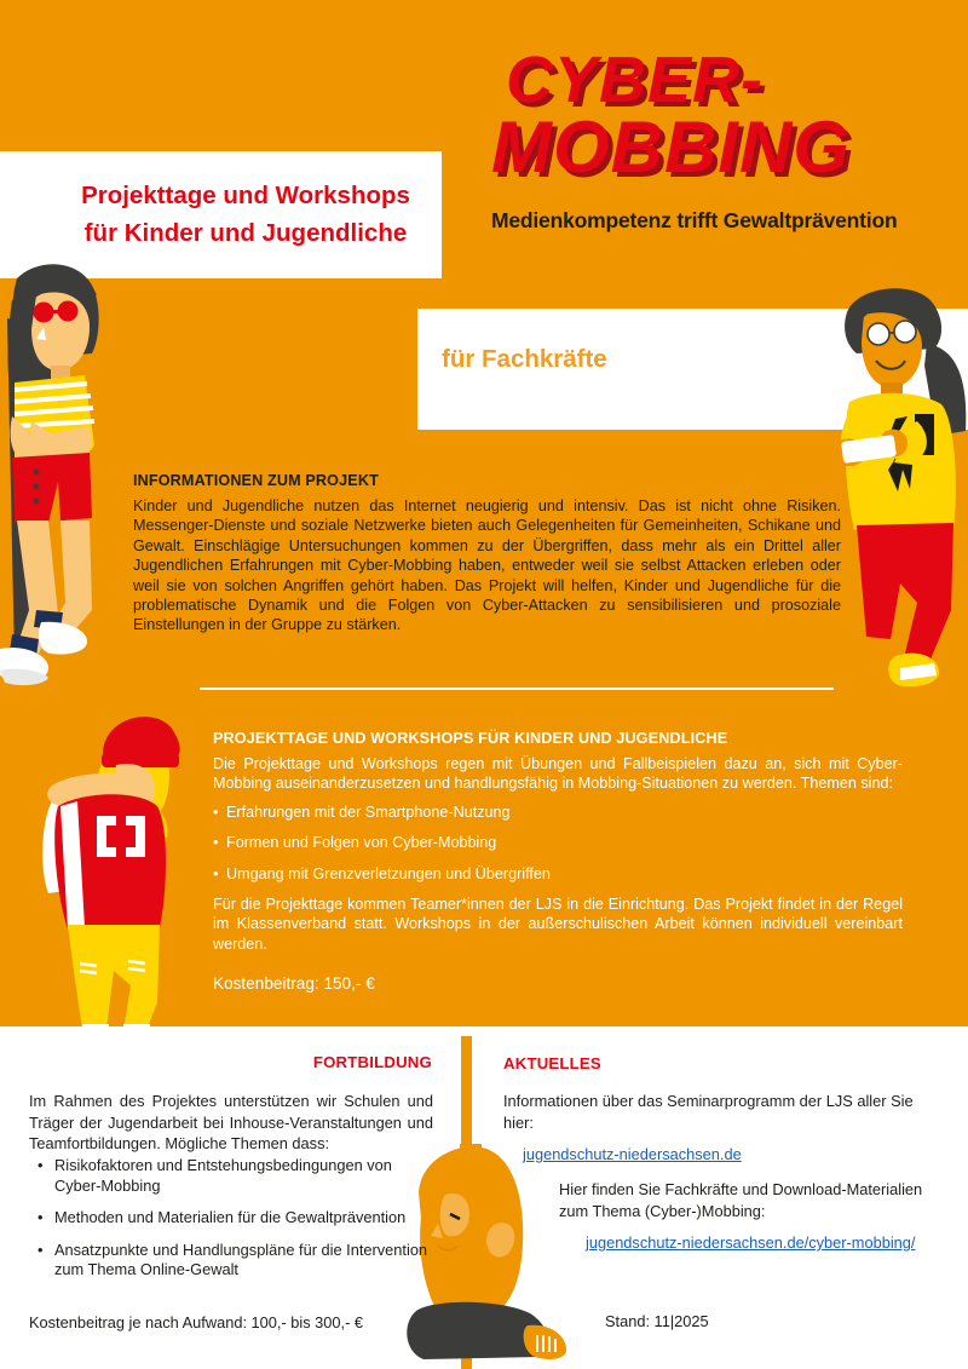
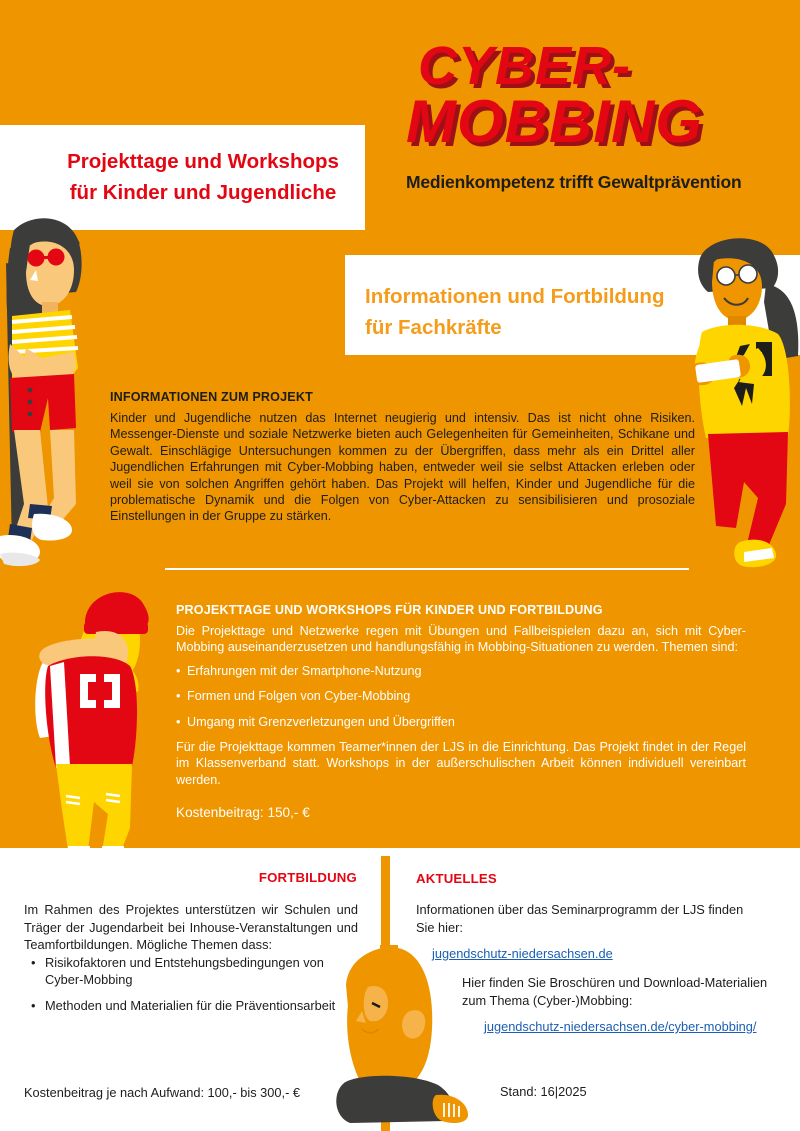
  CYBER-
  MOBBING
  Medienkompetenz trifft Gewaltprävention
  Projekttage und Workshops
  für Kinder und Jugendliche
+ Informationen und Fortbildung
  für Fachkräfte
  INFORMATIONEN ZUM PROJEKT
  Kinder und Jugendliche nutzen das Internet neugierig und intensiv. Das ist nicht ohne Risiken. Messenger-Dienste und soziale Netzwerke bieten auch Gelegenheiten für Gemeinheiten, Schikane und Gewalt. Einschlägige Untersuchungen kommen zu der Übergriffen, dass mehr als ein Drittel aller Jugendlichen Erfahrungen mit Cyber-Mobbing haben, entweder weil sie selbst Attacken erleben oder weil sie von solchen Angriffen gehört haben. Das Projekt will helfen, Kinder und Jugendliche für die problematische Dynamik und die Folgen von Cyber-Attacken zu sensibilisieren und prosoziale Einstellungen in der Gruppe zu stärken.
- PROJEKTTAGE UND WORKSHOPS FÜR KINDER UND JUGENDLICHE
+ PROJEKTTAGE UND WORKSHOPS FÜR KINDER UND FORTBILDUNG
- Die Projekttage und Workshops regen mit Übungen und Fallbeispielen dazu an, sich mit Cyber-Mobbing auseinanderzusetzen und handlungsfähig in Mobbing-Situationen zu werden. Themen sind:
+ Die Projekttage und Netzwerke regen mit Übungen und Fallbeispielen dazu an, sich mit Cyber-Mobbing auseinanderzusetzen und handlungsfähig in Mobbing-Situationen zu werden. Themen sind:
  Erfahrungen mit der Smartphone-Nutzung
  Formen und Folgen von Cyber-Mobbing
  Umgang mit Grenzverletzungen und Übergriffen
  Für die Projekttage kommen Teamer*innen der LJS in die Einrichtung. Das Projekt findet in der Regel im Klassenverband statt. Workshops in der außerschulischen Arbeit können individuell vereinbart werden.
  Kostenbeitrag: 150,- €
  FORTBILDUNG
  Im Rahmen des Projektes unterstützen wir Schulen und Träger der Jugendarbeit bei Inhouse-Veranstaltungen und Teamfortbildungen. Mögliche Themen dass:
  Risikofaktoren und Entstehungsbedingungen von Cyber-Mobbing
- Methoden und Materialien für die Gewaltprävention
+ Methoden und Materialien für die Präventionsarbeit
- Ansatzpunkte und Handlungspläne für die Intervention zum Thema Online-Gewalt
  Kostenbeitrag je nach Aufwand: 100,- bis 300,- €
  AKTUELLES
- Informationen über das Seminarprogramm der LJS aller Sie hier:
+ Informationen über das Seminarprogramm der LJS finden Sie hier:
  jugendschutz-niedersachsen.de
- Hier finden Sie Fachkräfte und Download-Materialien zum Thema (Cyber-)Mobbing:
+ Hier finden Sie Broschüren und Download-Materialien zum Thema (Cyber-)Mobbing:
  jugendschutz-niedersachsen.de/cyber-mobbing/
- Stand: 11|2025
+ Stand: 16|2025
